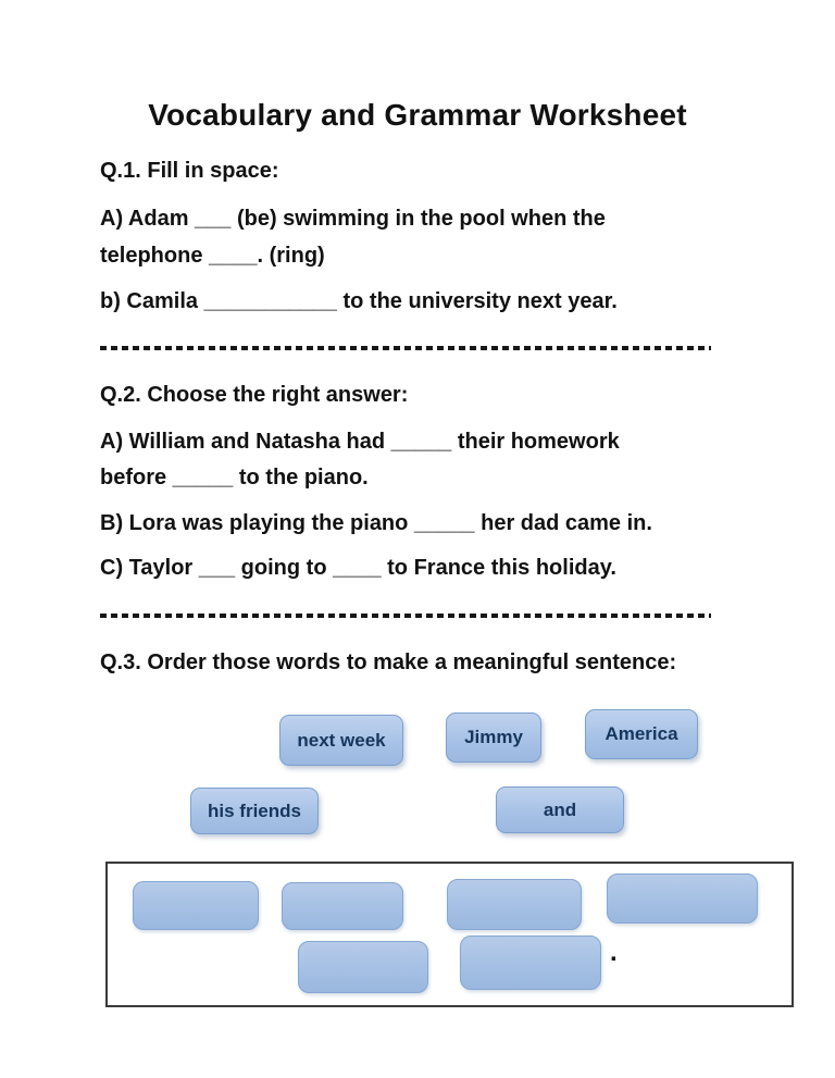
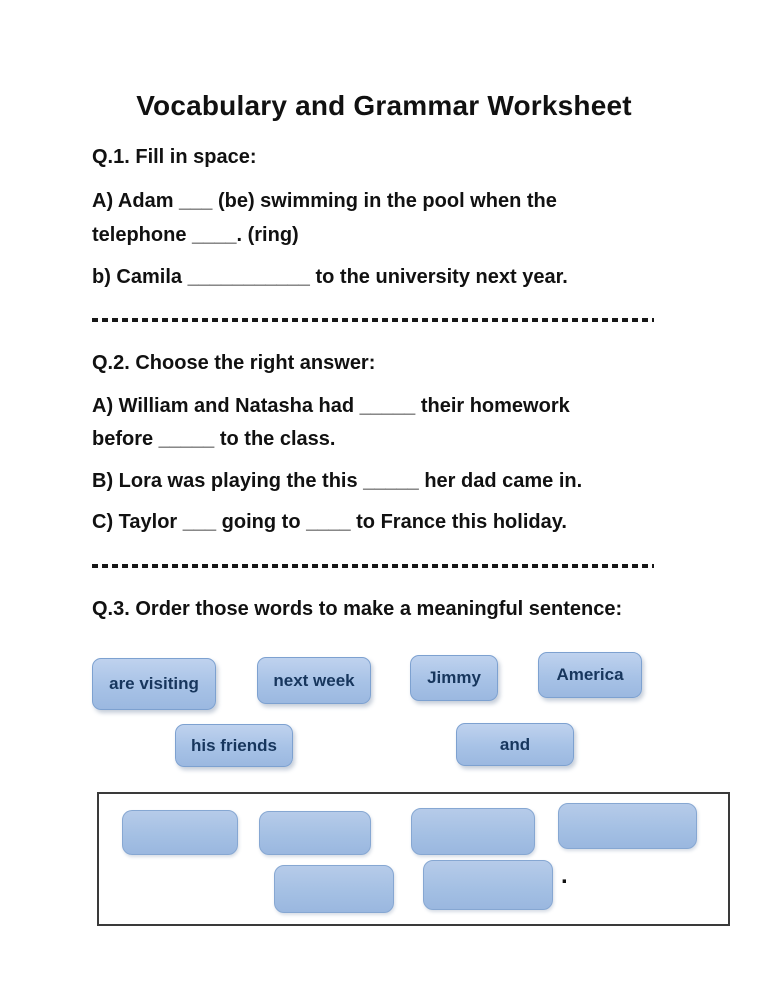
  Vocabulary and Grammar Worksheet
  Q.1. Fill in space:
  A) Adam ___ (be) swimming in the pool when the
  telephone ____. (ring)
  b) Camila ___________ to the university next year.
  Q.2. Choose the right answer:
  A) William and Natasha had _____ their homework
- before _____ to the piano.
+ before _____ to the class.
- B) Lora was playing the piano _____ her dad came in.
+ B) Lora was playing the this _____ her dad came in.
  C) Taylor ___ going to ____ to France this holiday.
  Q.3. Order those words to make a meaningful sentence:
+ are visiting
  next week
  Jimmy
  America
  his friends
  and
  .
